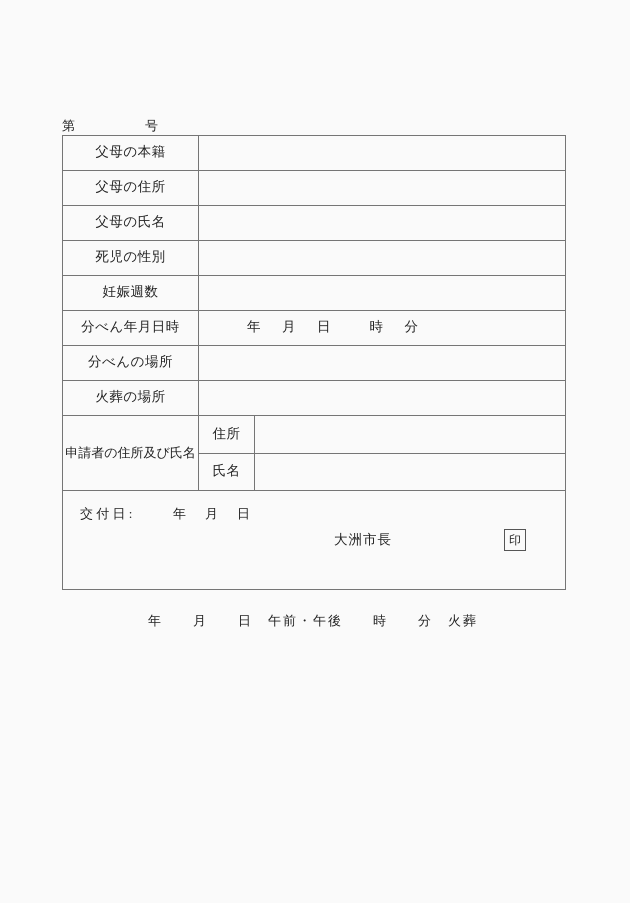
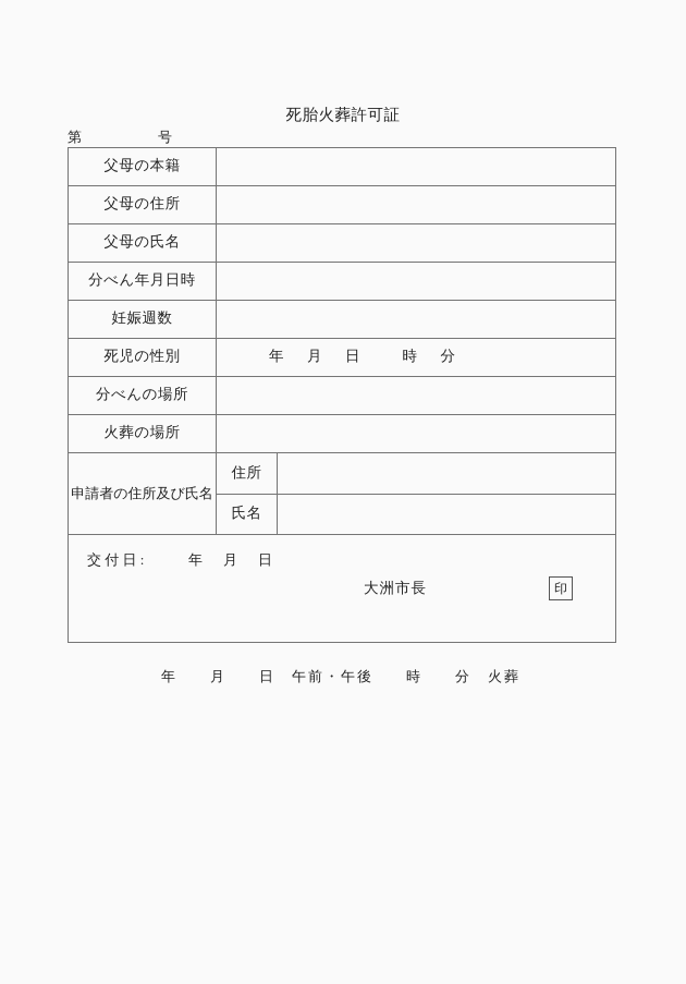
+ 死胎火葬許可証
  第
  号
  父母の本籍
  父母の住所
  父母の氏名
- 死児の性別
+ 分べん年月日時
  妊娠週数
- 分べん年月日時	年 月 日 時 分
+ 死児の性別	年 月 日 時 分
  分べんの場所
  火葬の場所
  申請者の住所及び氏名	住所
  氏名
  交 付 日 : 年 月 日 大洲市長 印
  年 月 日 午前・午後 時 分 火葬
